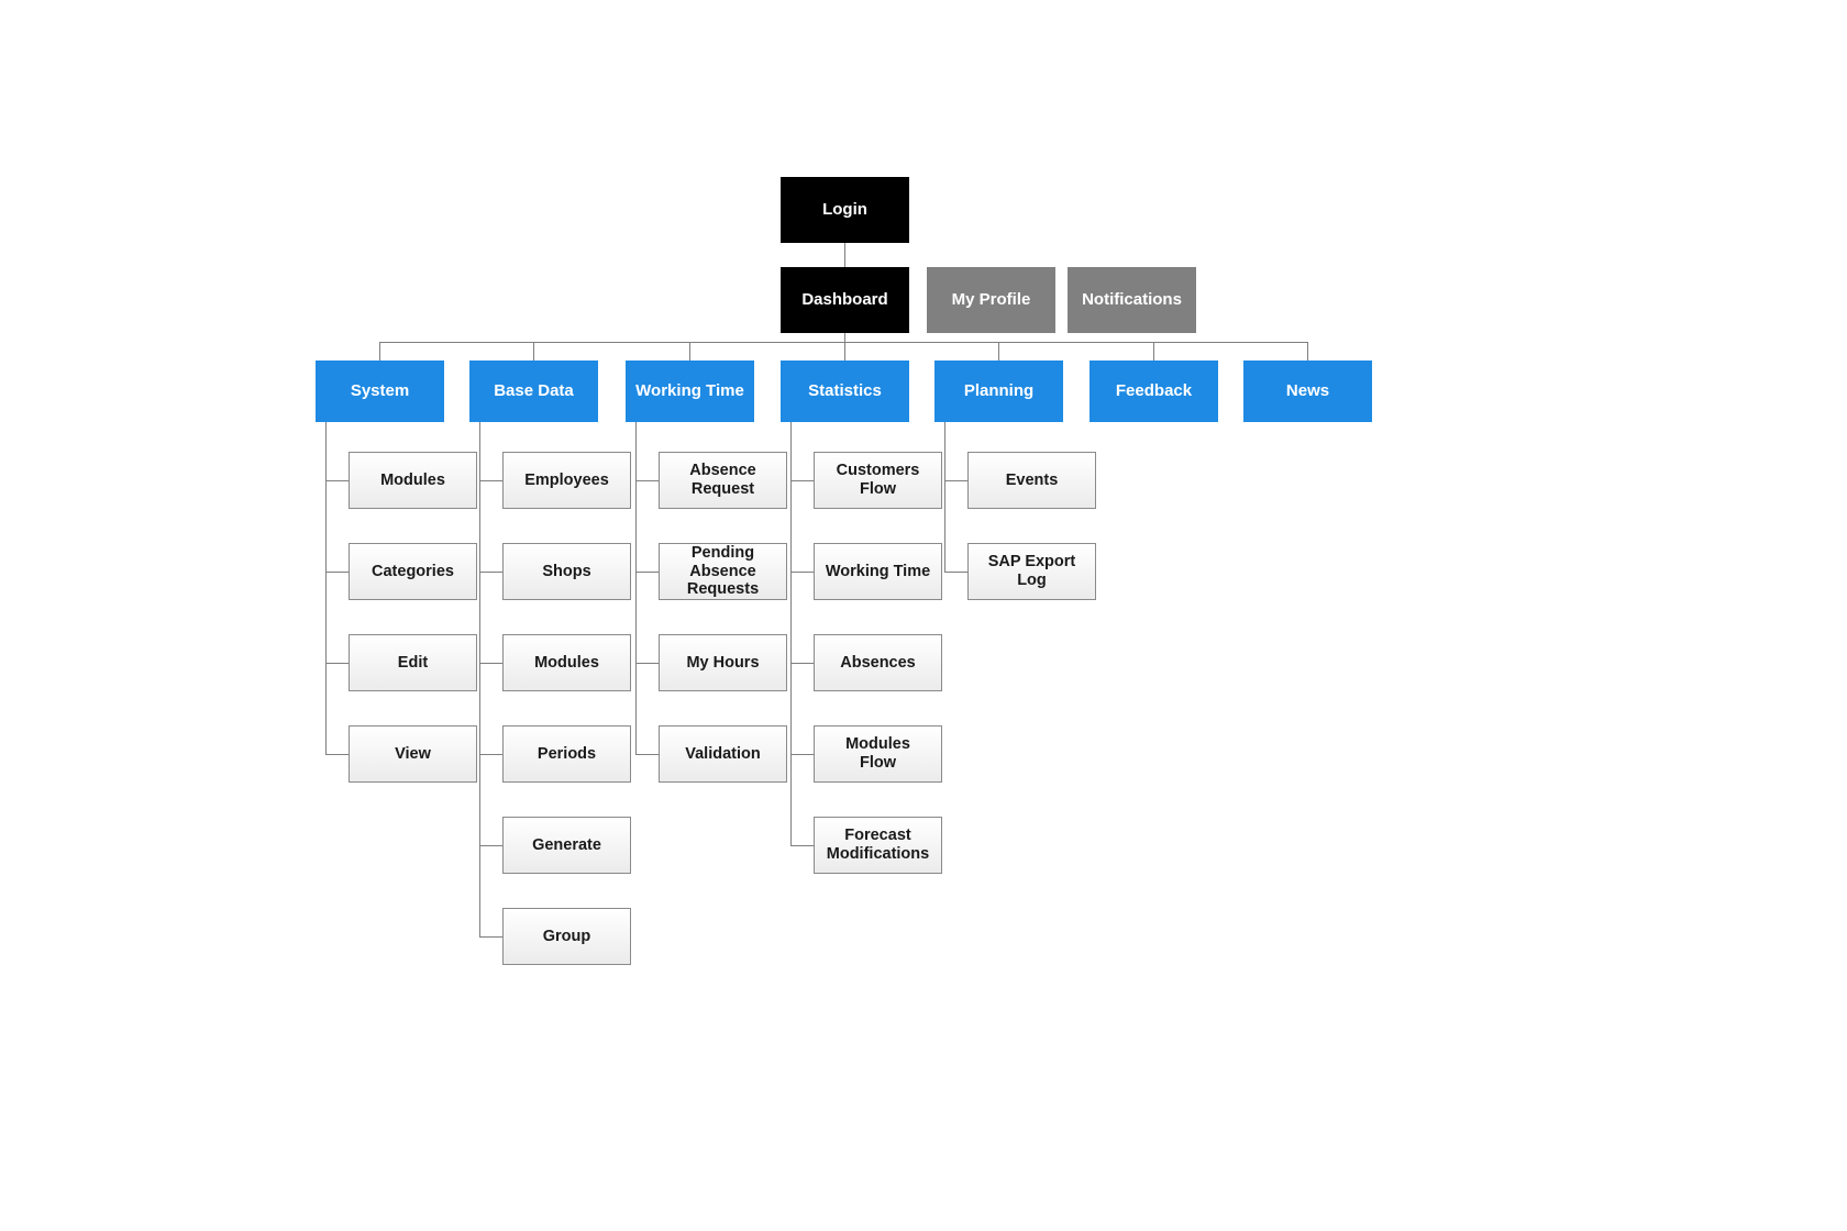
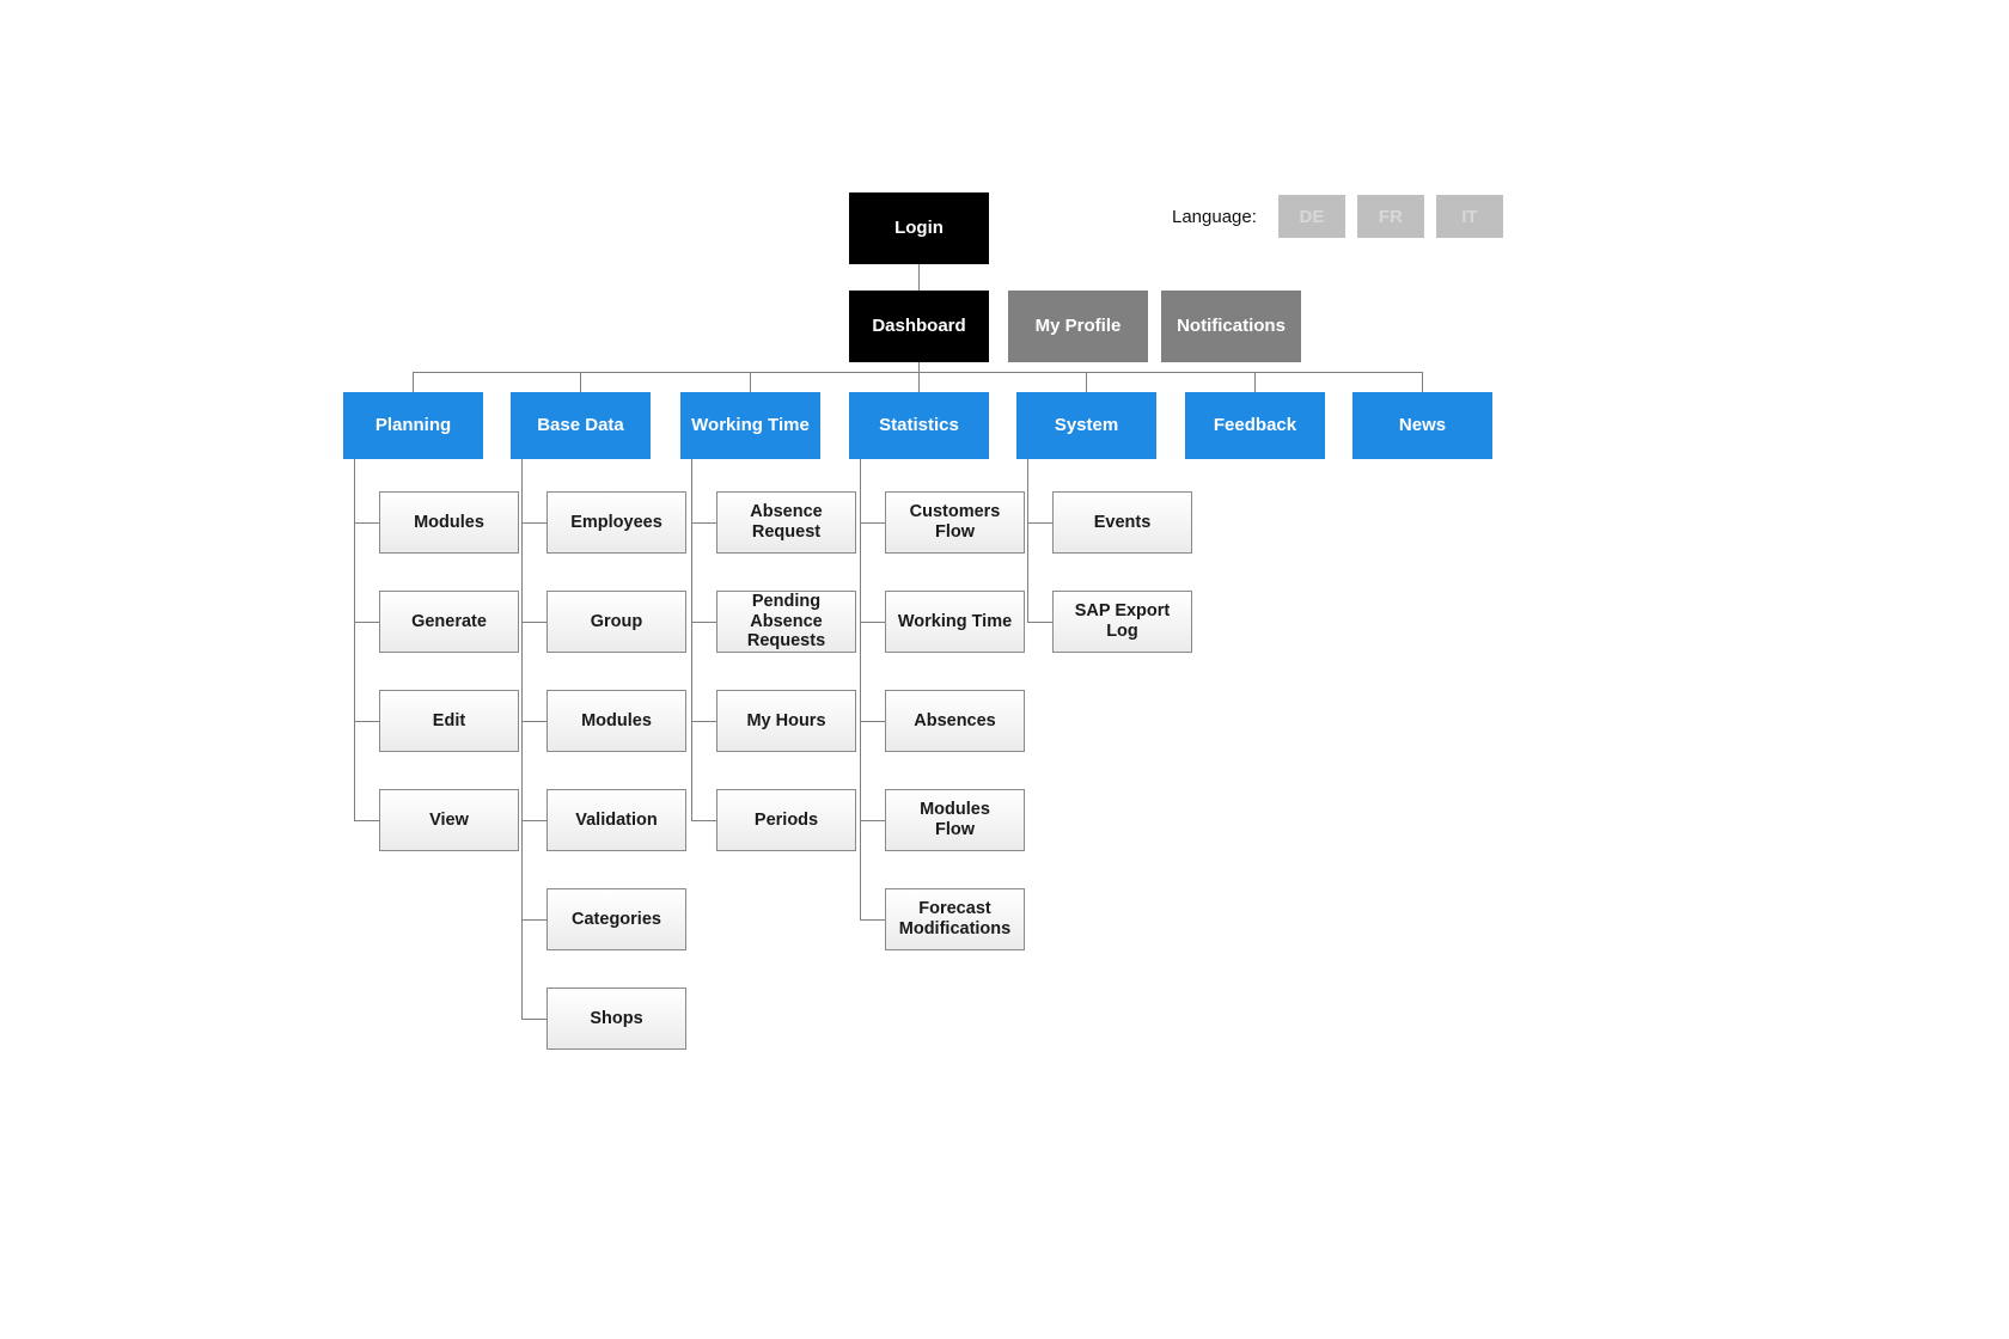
  Login
  Dashboard
  My Profile
  Notifications
- System
+ Planning
  Modules
- Categories
+ Generate
  Edit
  View
  Base Data
  Employees
- Shops
+ Group
  Modules
- Periods
+ Validation
- Generate
+ Categories
- Group
+ Shops
  Working Time
  Absence
  Request
  Pending
  Absence
  Requests
  My Hours
- Validation
+ Periods
  Statistics
  Customers
  Flow
  Working Time
  Absences
  Modules
  Flow
  Forecast
  Modifications
- Planning
+ System
  Events
  SAP Export
  Log
  Feedback
  News
+ Language:
+ DE
+ FR
+ IT
